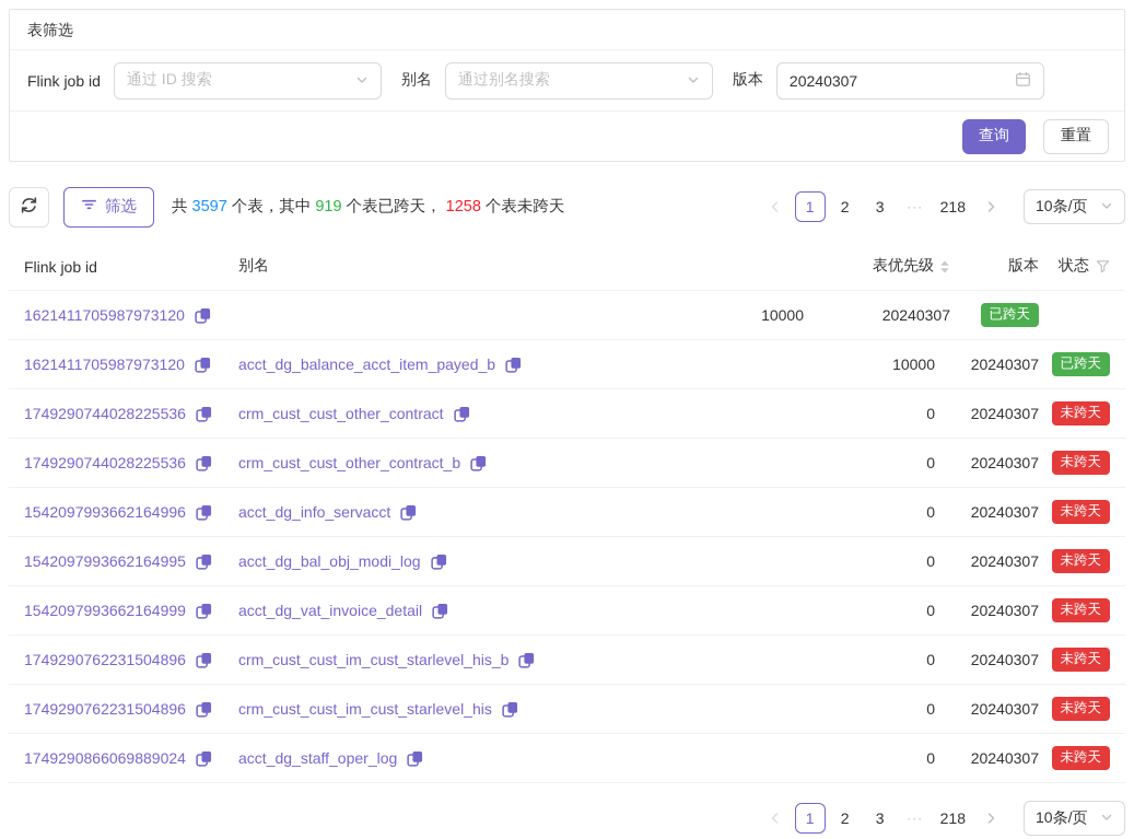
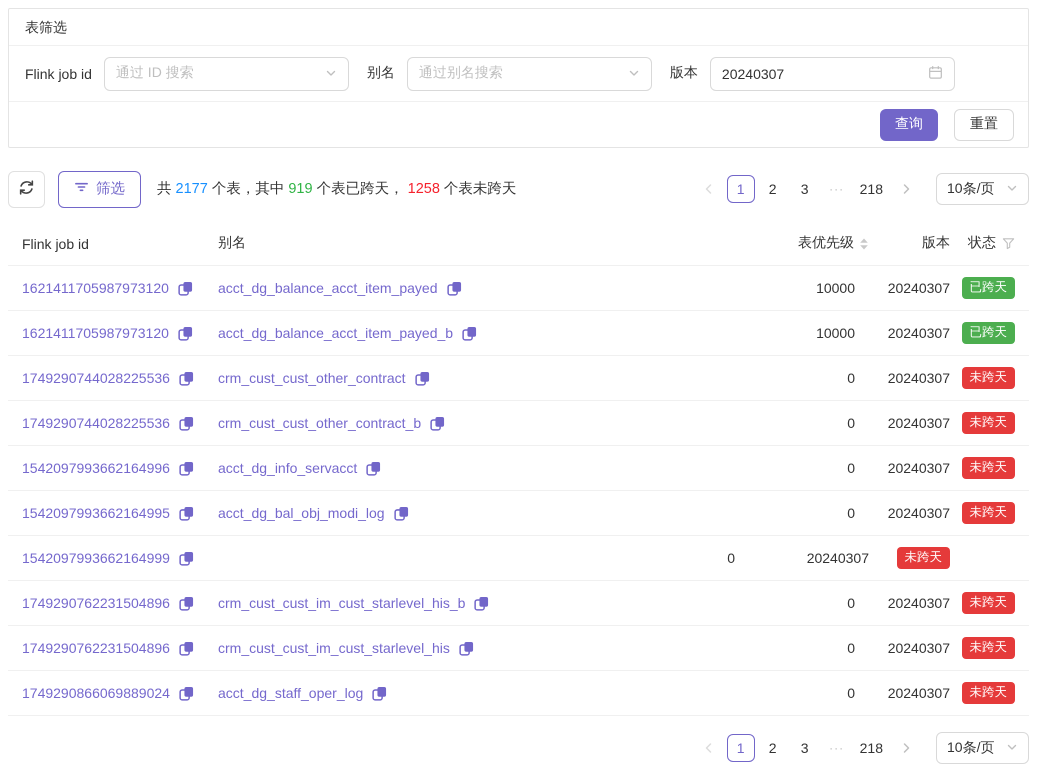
  表筛选
  Flink job id
  通过 ID 搜索
  别名
  通过别名搜索
  版本
  20240307
  查询
  重置
  筛选
- 共 3597 个表，其中 919 个表已跨天， 1258 个表未跨天
+ 共 2177 个表，其中 919 个表已跨天， 1258 个表未跨天
  1
  2
  3
  ···
  218
  10条/页
  Flink job id
  别名
  表优先级
  版本
  状态
  1621411705987973120
+ acct_dg_balance_acct_item_payed
  10000
  20240307
  已跨天
  1621411705987973120
  acct_dg_balance_acct_item_payed_b
  10000
  20240307
  已跨天
  1749290744028225536
  crm_cust_cust_other_contract
  0
  20240307
  未跨天
  1749290744028225536
  crm_cust_cust_other_contract_b
  0
  20240307
  未跨天
  1542097993662164996
  acct_dg_info_servacct
  0
  20240307
  未跨天
  1542097993662164995
  acct_dg_bal_obj_modi_log
  0
  20240307
  未跨天
  1542097993662164999
- acct_dg_vat_invoice_detail
  0
  20240307
  未跨天
  1749290762231504896
  crm_cust_cust_im_cust_starlevel_his_b
  0
  20240307
  未跨天
  1749290762231504896
  crm_cust_cust_im_cust_starlevel_his
  0
  20240307
  未跨天
  1749290866069889024
  acct_dg_staff_oper_log
  0
  20240307
  未跨天
  1
  2
  3
  ···
  218
  10条/页
